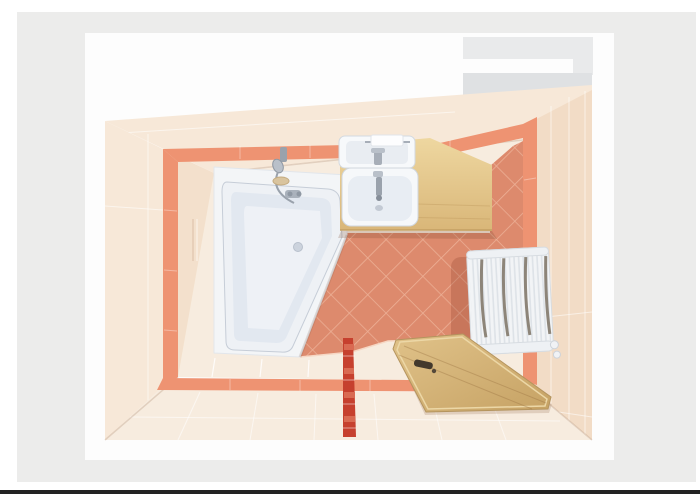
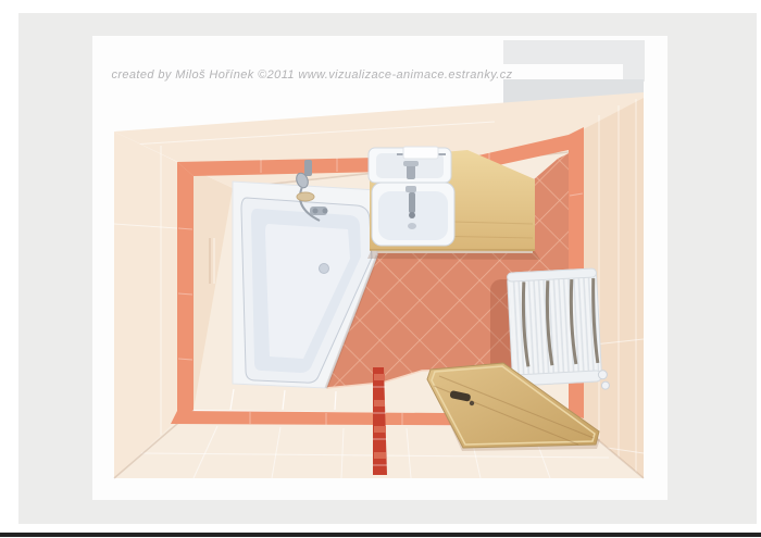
+ created by Miloš Hořínek ©2011 www.vizualizace-animace.estranky.cz
